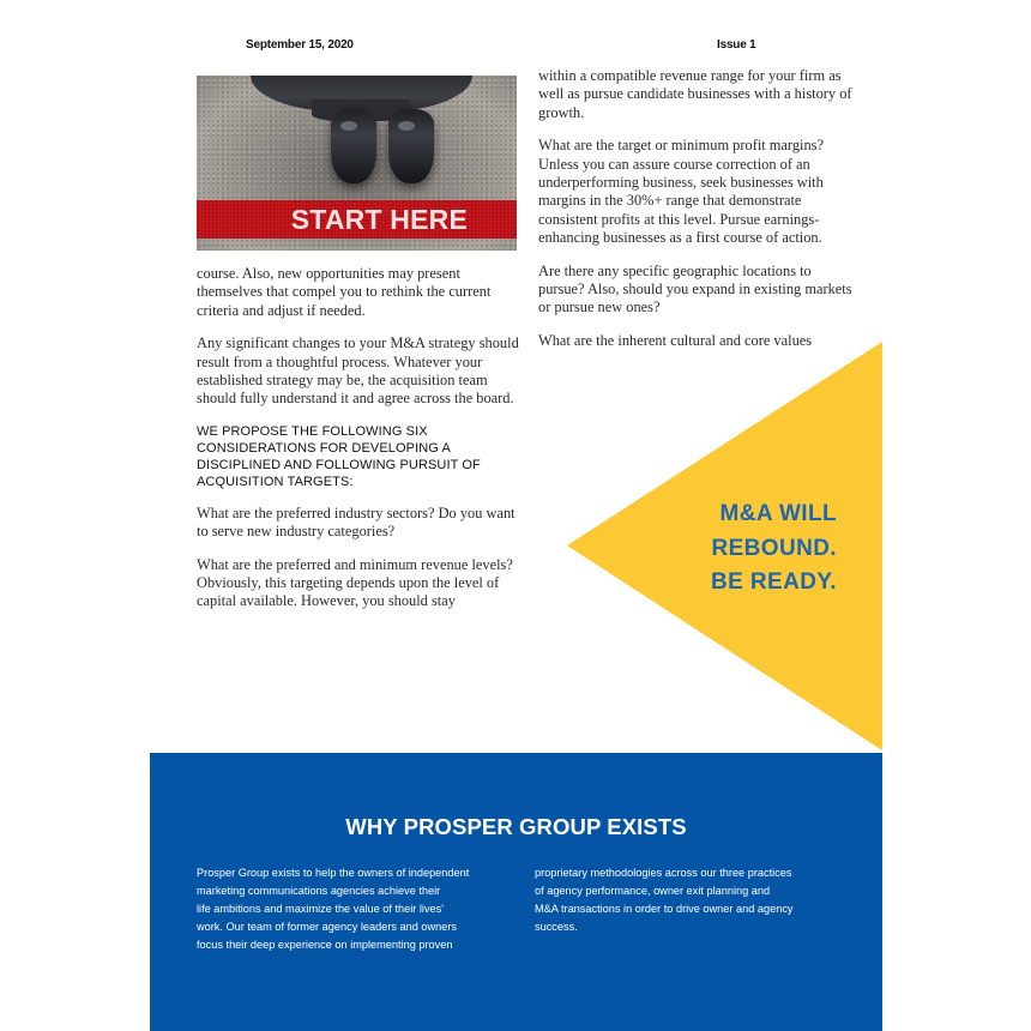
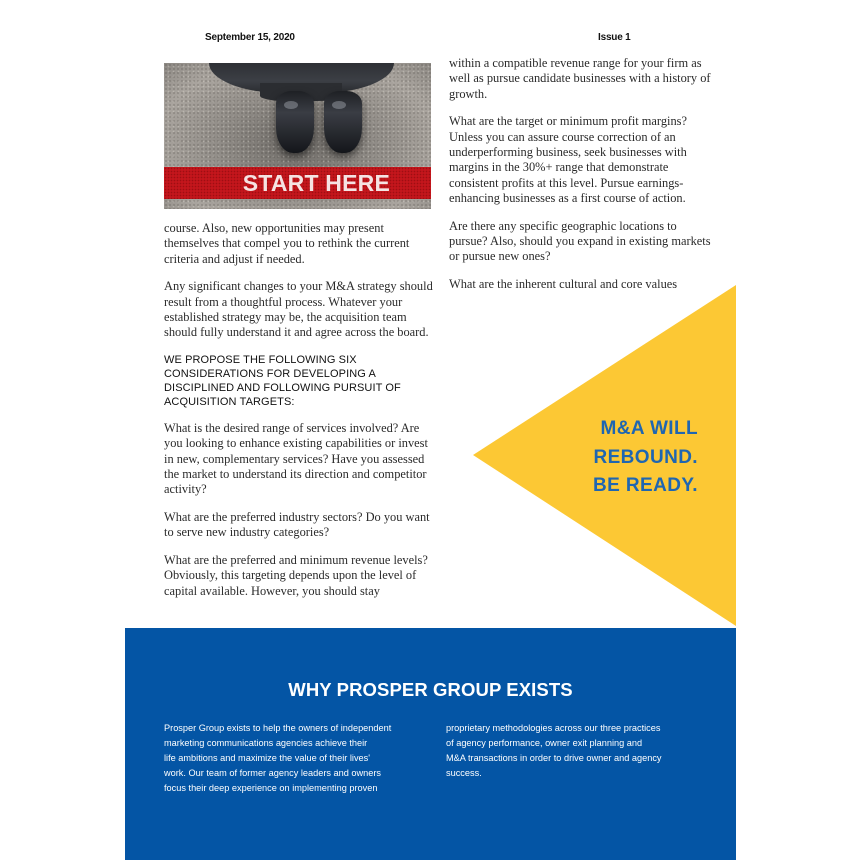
  September 15, 2020
  Issue 1
  START HERE
  course. Also, new opportunities may present themselves that compel you to rethink the current criteria and adjust if needed.
  Any significant changes to your M&A strategy should result from a thoughtful process. Whatever your established strategy may be, the acquisition team should fully understand it and agree across the board.
  WE PROPOSE THE FOLLOWING SIX CONSIDERATIONS FOR DEVELOPING A DISCIPLINED AND FOLLOWING PURSUIT OF ACQUISITION TARGETS:
+ What is the desired range of services involved? Are you looking to enhance existing capabilities or invest in new, complementary services? Have you assessed the market to understand its direction and competitor activity?
  What are the preferred industry sectors? Do you want to serve new industry categories?
  What are the preferred and minimum revenue levels? Obviously, this targeting depends upon the level of capital available. However, you should stay
  within a compatible revenue range for your firm as well as pursue candidate businesses with a history of growth.
  What are the target or minimum profit margins? Unless you can assure course correction of an underperforming business, seek businesses with margins in the 30%+ range that demonstrate consistent profits at this level. Pursue earnings-enhancing businesses as a first course of action.
  Are there any specific geographic locations to pursue? Also, should you expand in existing markets or pursue new ones?
  What are the inherent cultural and core values
  M&A WILL
  REBOUND.
  BE READY.
  WHY PROSPER GROUP EXISTS
  Prosper Group exists to help the owners of independent
  marketing communications agencies achieve their
  life ambitions and maximize the value of their lives'
  work. Our team of former agency leaders and owners
  focus their deep experience on implementing proven
  proprietary methodologies across our three practices
  of agency performance, owner exit planning and
  M&A transactions in order to drive owner and agency
  success.
